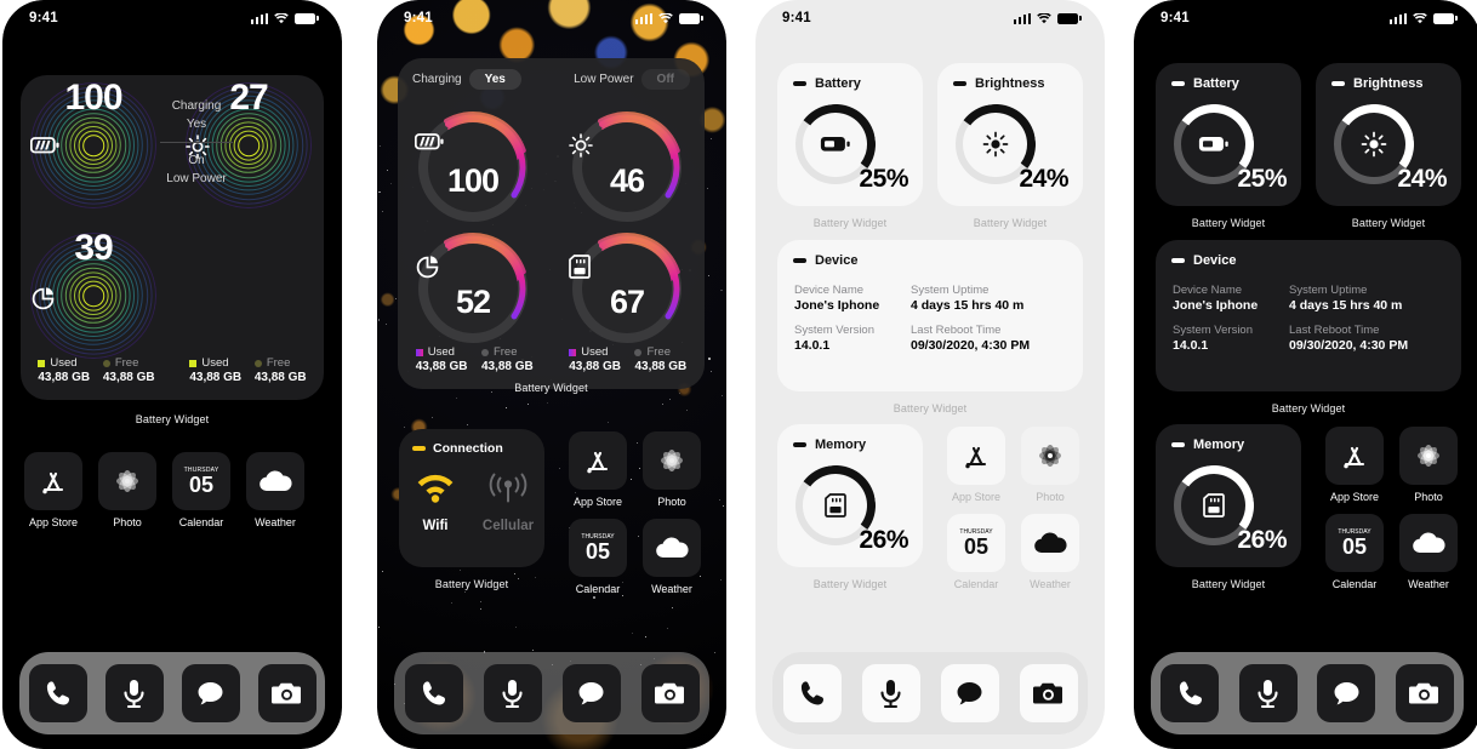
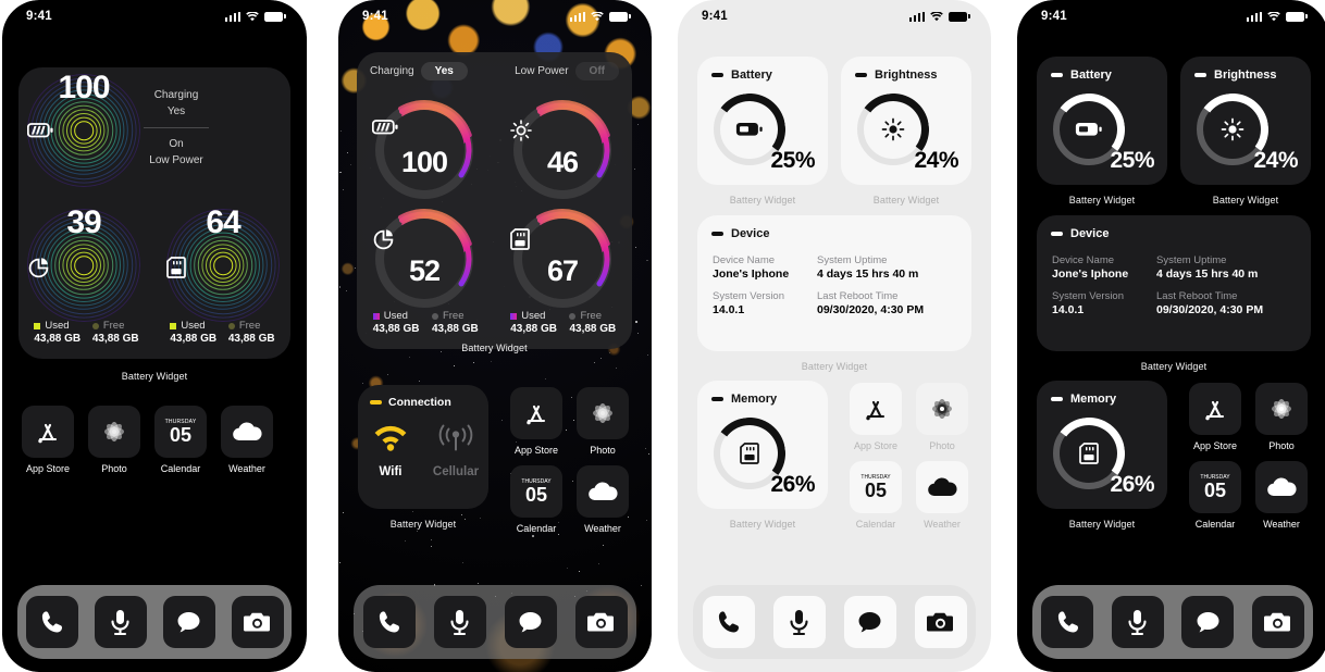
  9:41
  100
- 27
  39
+ 64
  Charging
  Yes
  On
  Low Power
  Used
  43,88 GB
  Free
  43,88 GB
  Used
  43,88 GB
  Free
  43,88 GB
  Battery Widget
  App Store
  Photo
  05
  Calendar
  Weather
  9:41
  Charging
  Yes
  Low Power
  Off
  100
  46
  52
  67
  Used
  43,88 GB
  Free
  43,88 GB
  Used
  43,88 GB
  Free
  43,88 GB
  Battery Widget
  Connection
  Wifi
  Cellular
  Battery Widget
  App Store
  Photo
  05
  Calendar
  Weather
  9:41
  Battery
  25%
  Battery Widget
  Brightness
  24%
  Battery Widget
  Device
  Device Name
  Jone's Iphone
  System Uptime
  4 days 15 hrs 40 m
  System Version
  14.0.1
  Last Reboot Time
  09/30/2020, 4:30 PM
  Battery Widget
  Memory
  26%
  Battery Widget
  App Store
  Photo
  05
  Calendar
  Weather
  9:41
  Battery
  25%
  Battery Widget
  Brightness
  24%
  Battery Widget
  Device
  Device Name
  Jone's Iphone
  System Uptime
  4 days 15 hrs 40 m
  System Version
  14.0.1
  Last Reboot Time
  09/30/2020, 4:30 PM
  Battery Widget
  Memory
  26%
  Battery Widget
  App Store
  Photo
  05
  Calendar
  Weather
